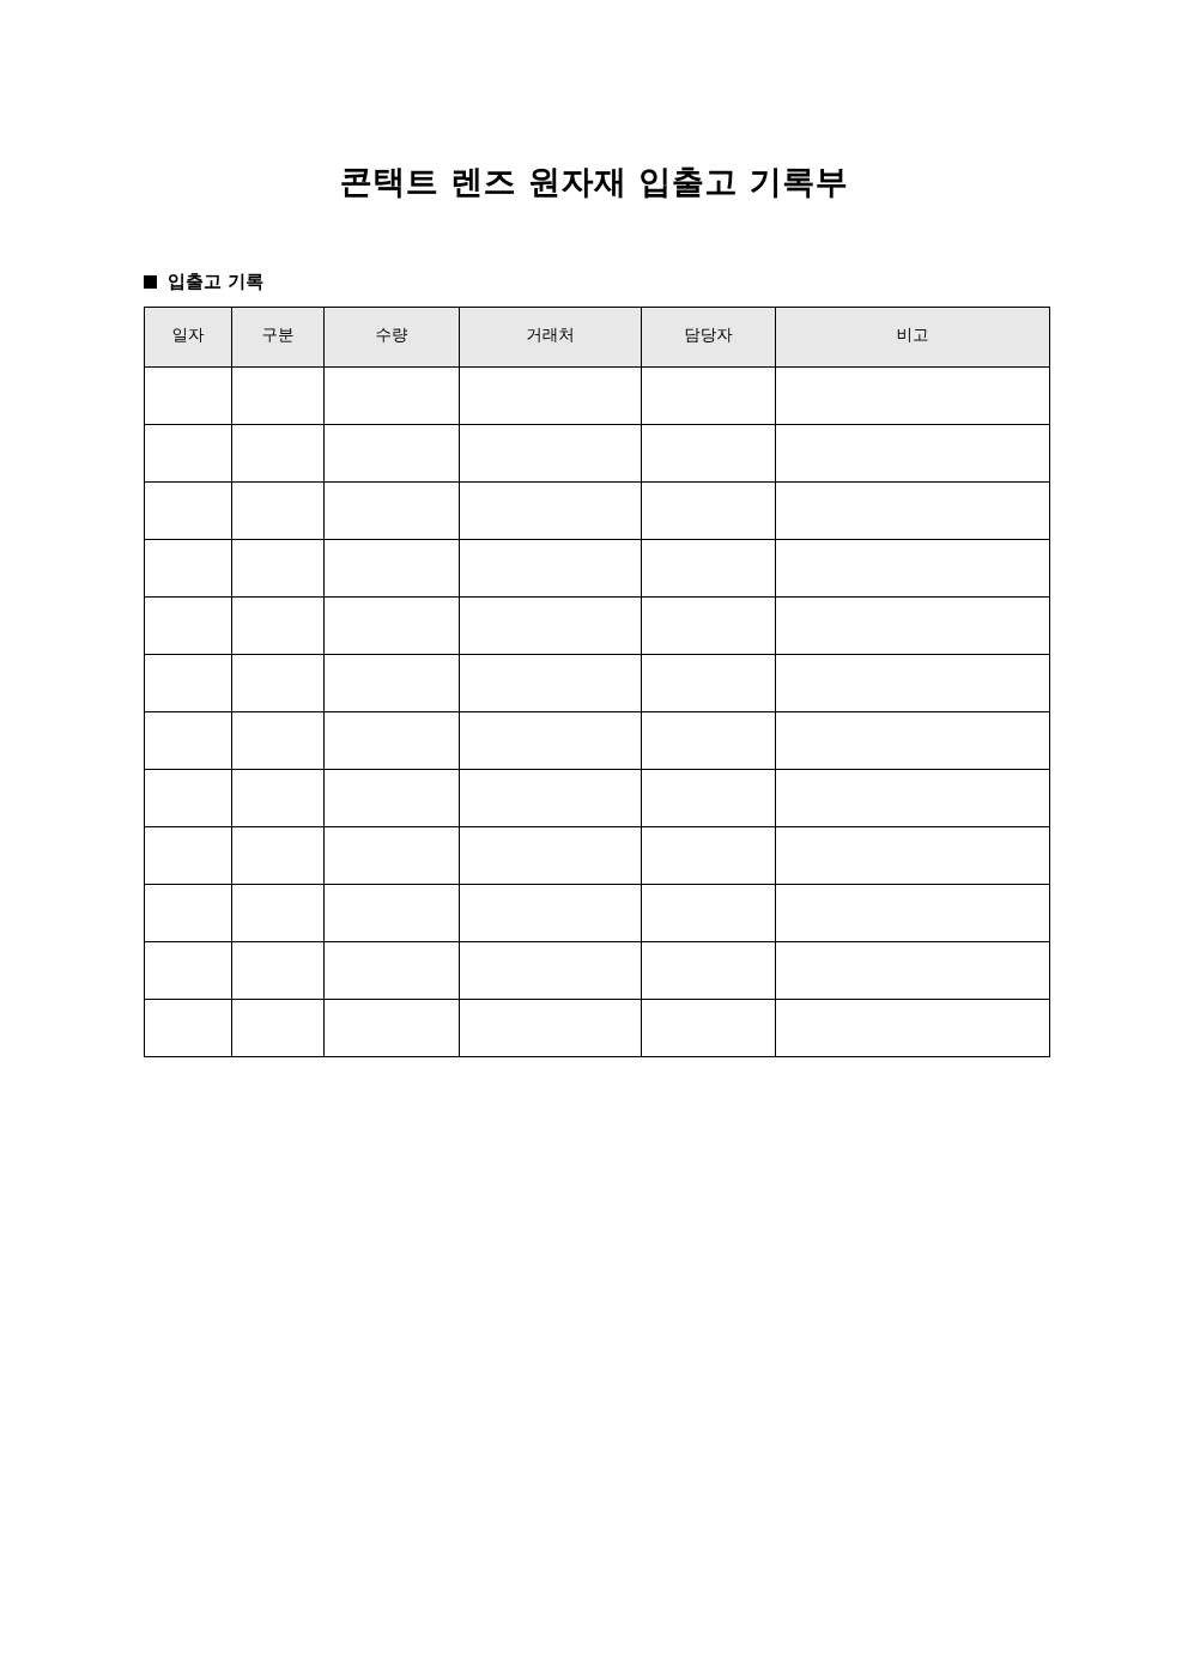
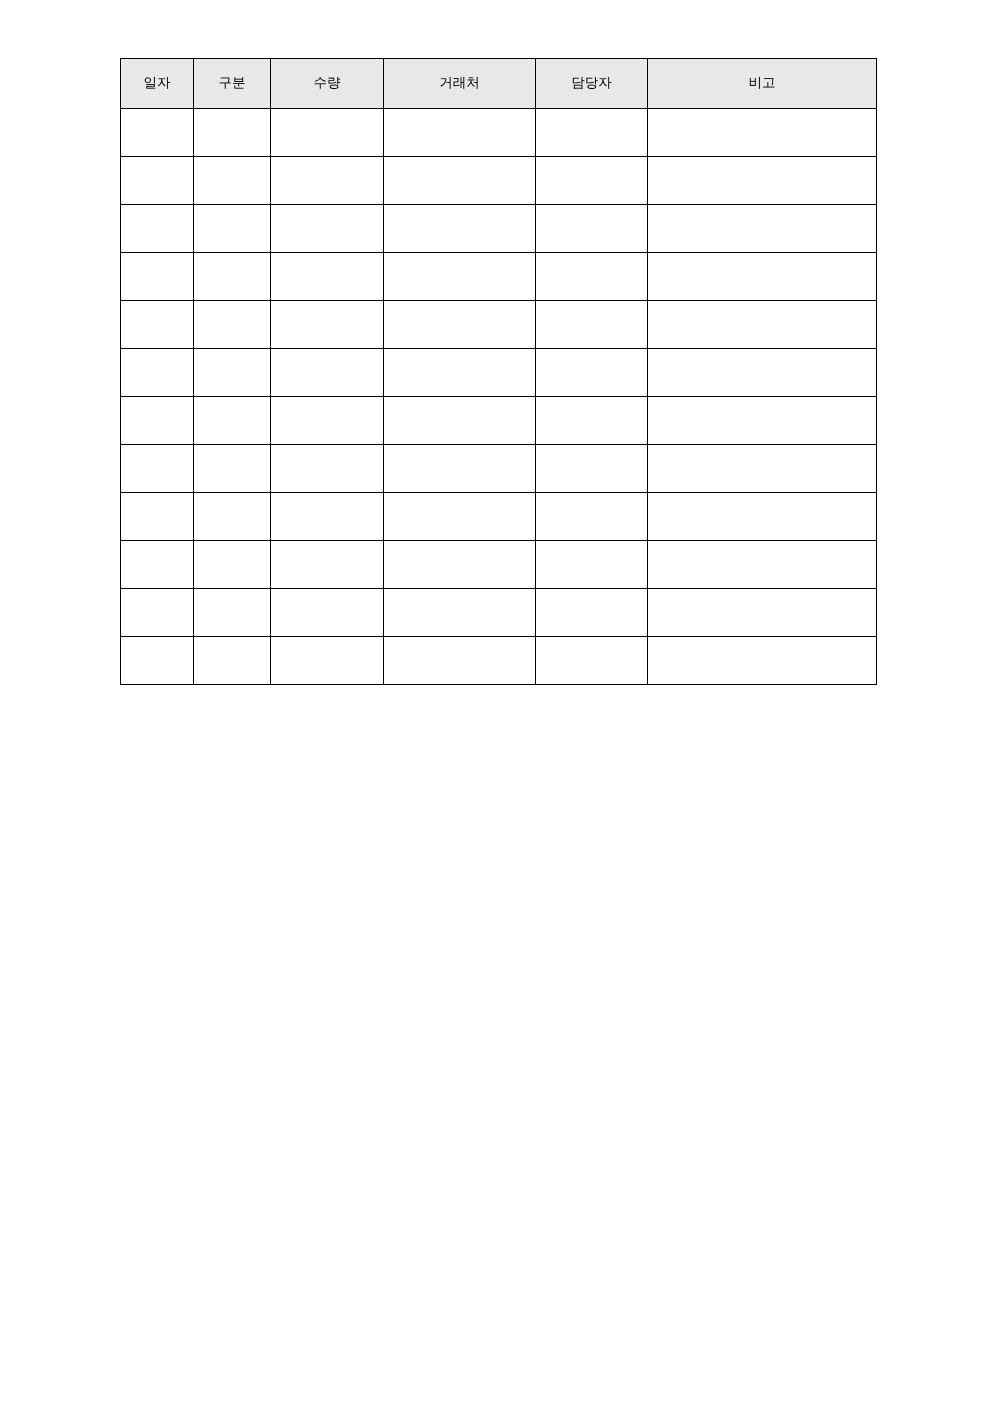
- 콘택트 렌즈 원자재 입출고 기록부
- 입출고 기록
  일자	구분	수량	거래처	담당자	비고
